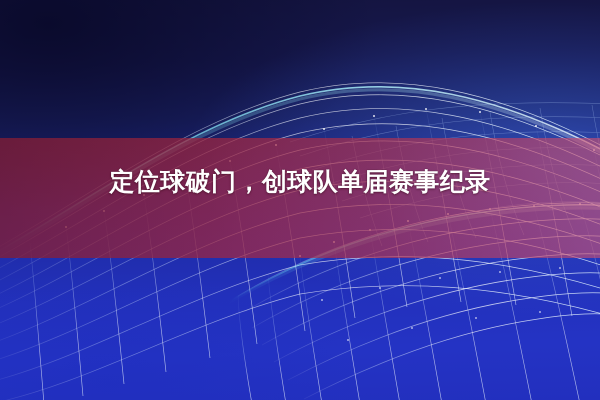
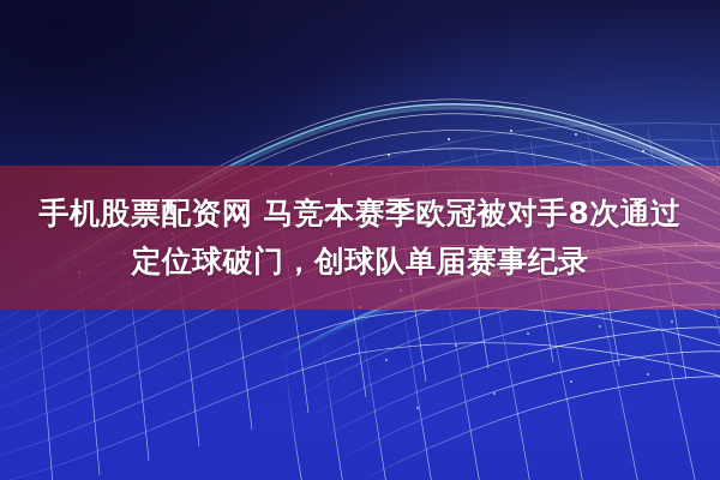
+ 手机股票配资网 马竞本赛季欧冠被对手8次通过
  定位球破门，创球队单届赛事纪录
